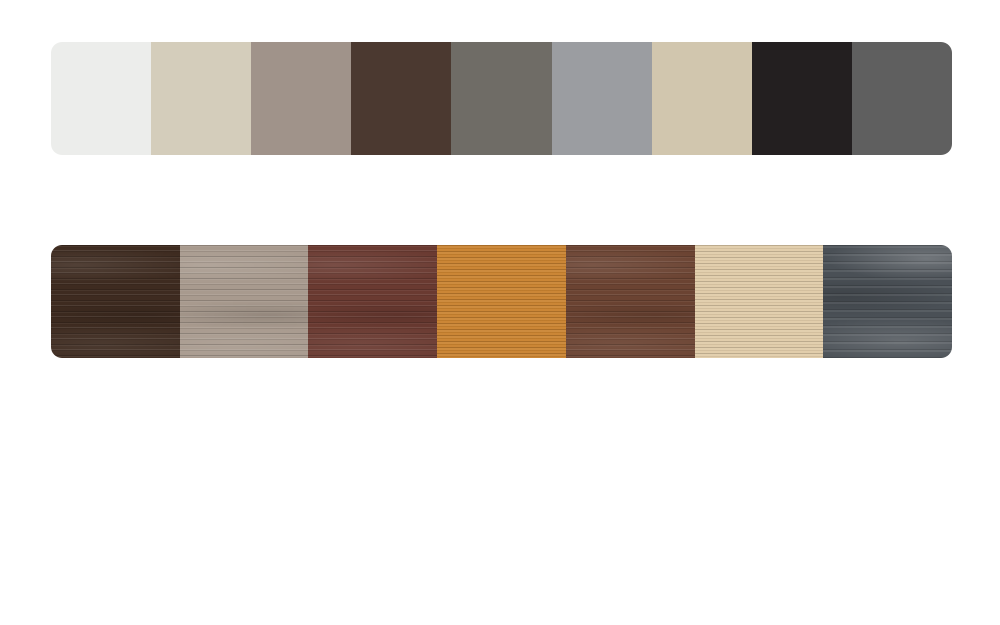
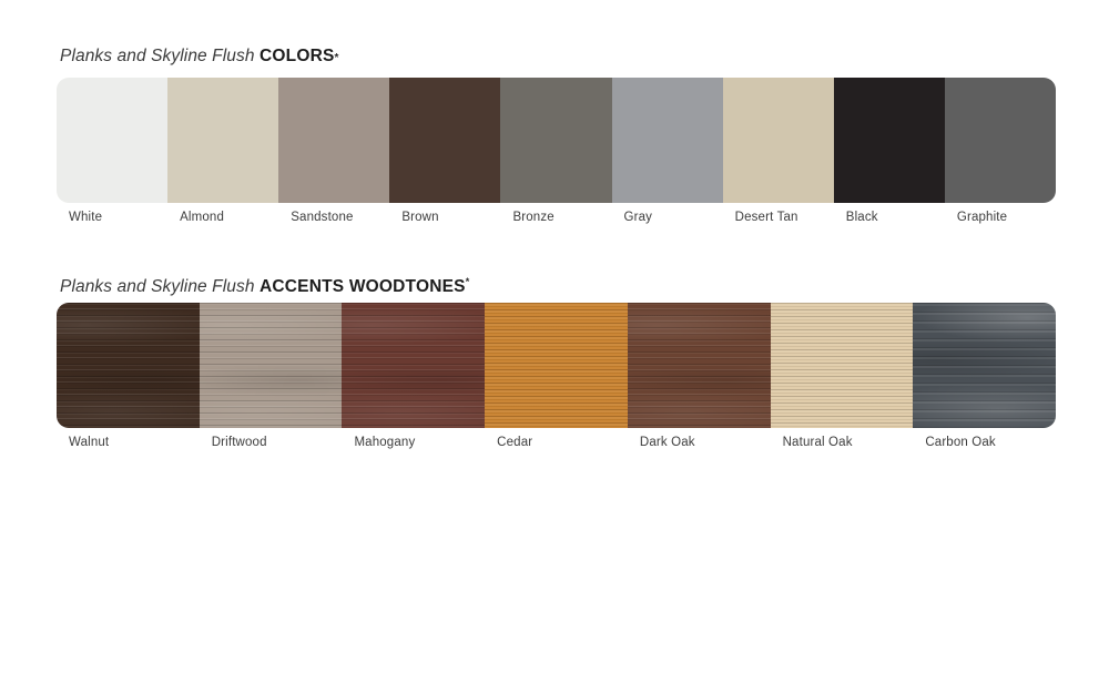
+ Planks and Skyline Flush COLORS*
+ White
+ Almond
+ Sandstone
+ Brown
+ Bronze
+ Gray
+ Desert Tan
+ Black
+ Graphite
+ Planks and Skyline Flush ACCENTS WOODTONES*
+ Walnut
+ Driftwood
+ Mahogany
+ Cedar
+ Dark Oak
+ Natural Oak
+ Carbon Oak
